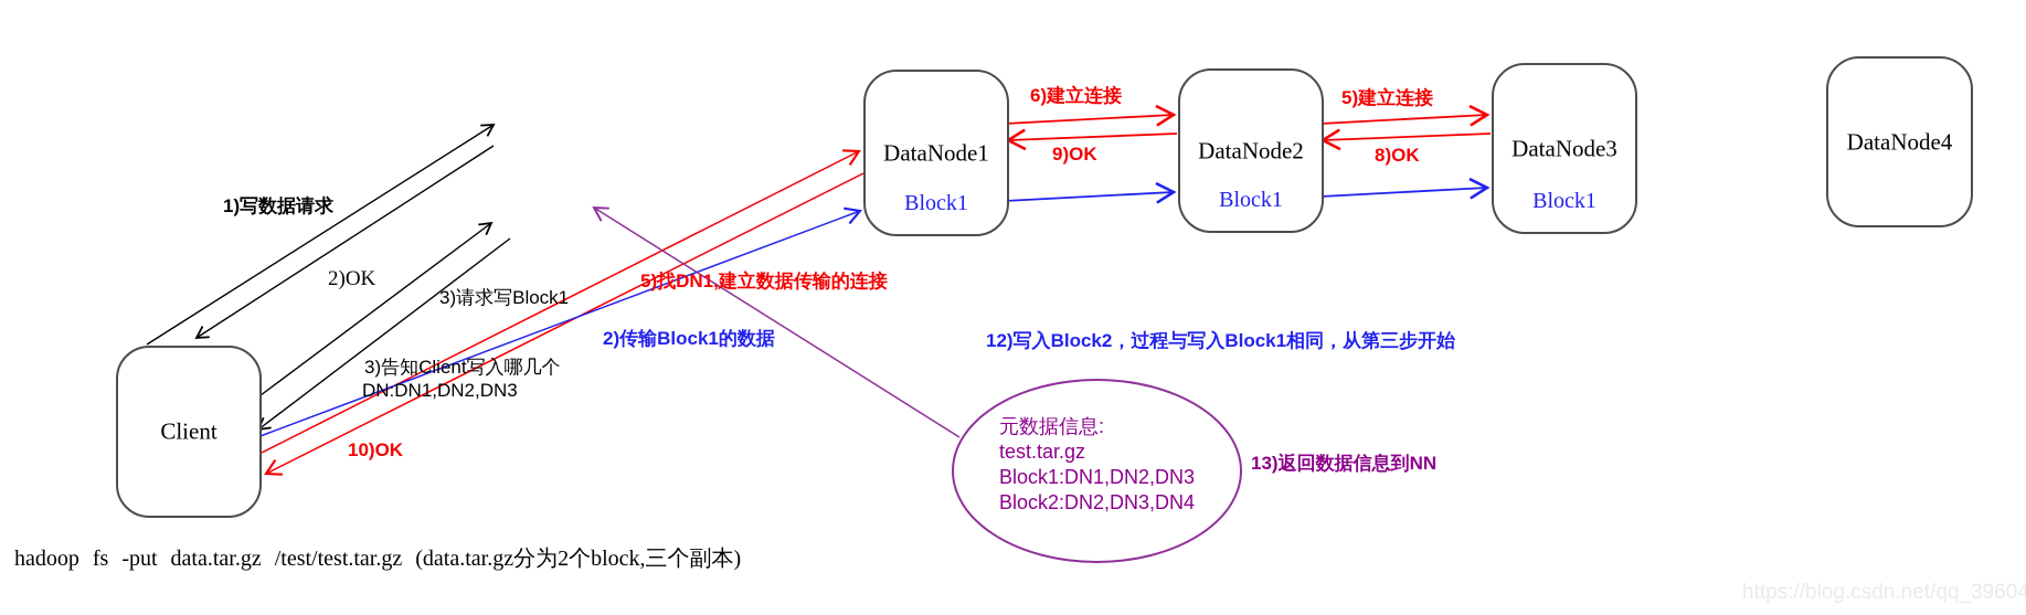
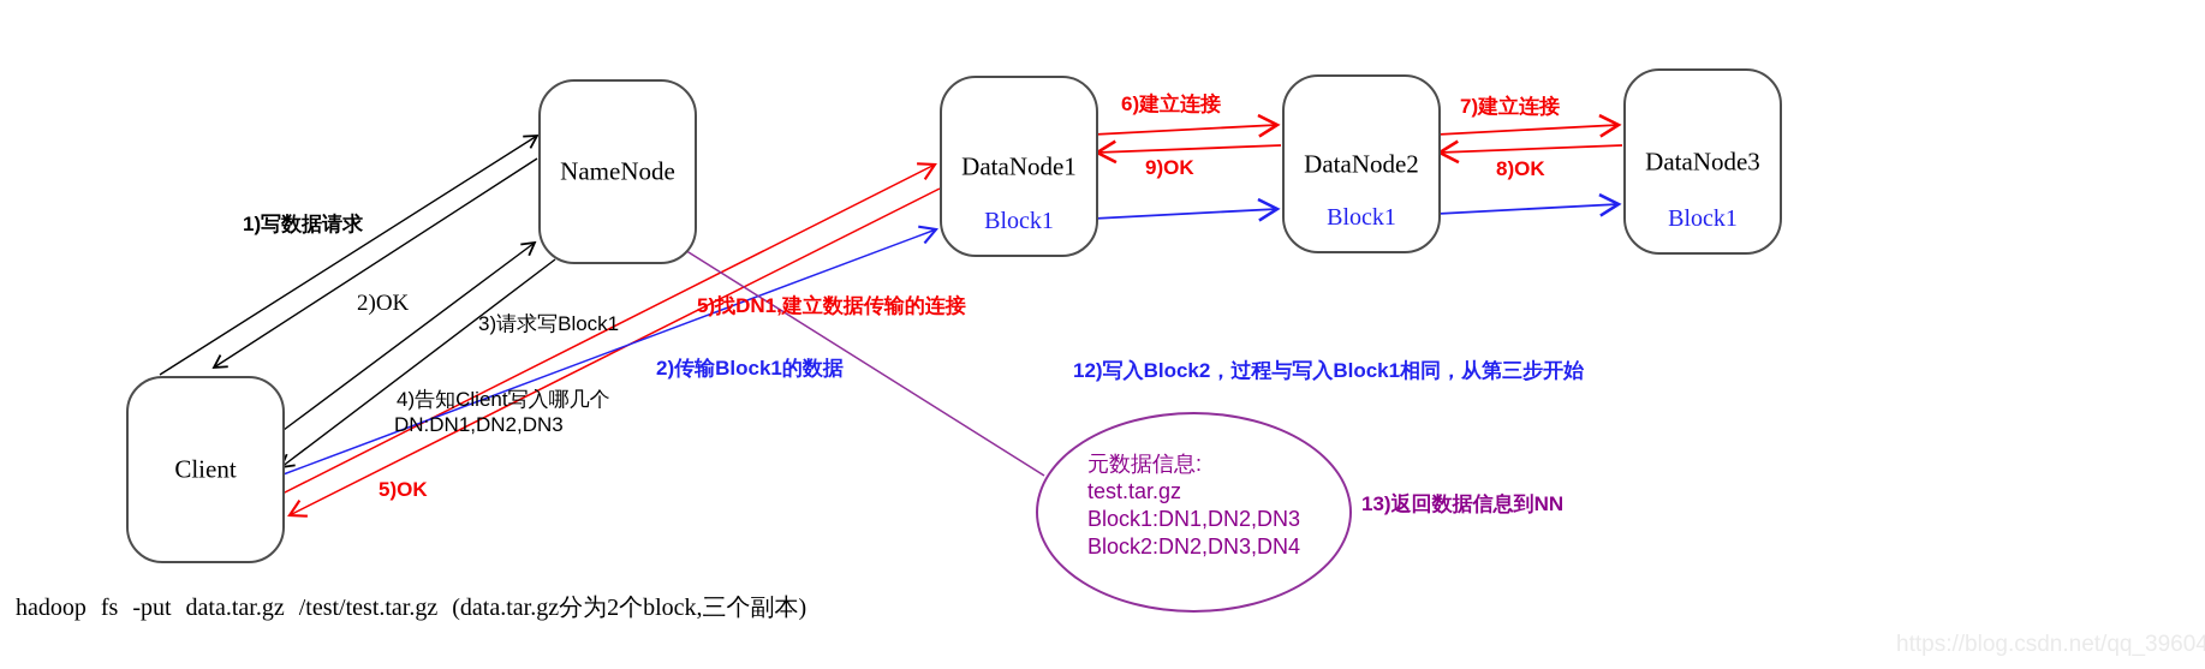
  Client
+ NameNode
  DataNode1
  Block1
  DataNode2
  Block1
  DataNode3
  Block1
- DataNode4
  1)写数据请求
  2)OK
  3)请求写Block1
- 3)告知Client写入哪几个
+ 4)告知Client写入哪几个
  DN:DN1,DN2,DN3
  5)找DN1,建立数据传输的连接
  6)建立连接
- 5)建立连接
+ 7)建立连接
  8)OK
  9)OK
- 10)OK
+ 5)OK
  2)传输Block1的数据
  12)写入Block2，过程与写入Block1相同，从第三步开始
  13)返回数据信息到NN
  元数据信息:
  test.tar.gz
  Block1:DN1,DN2,DN3
  Block2:DN2,DN3,DN4
  hadoop fs -put data.tar.gz /test/test.tar.gz (data.tar.gz分为2个block,三个副本)
